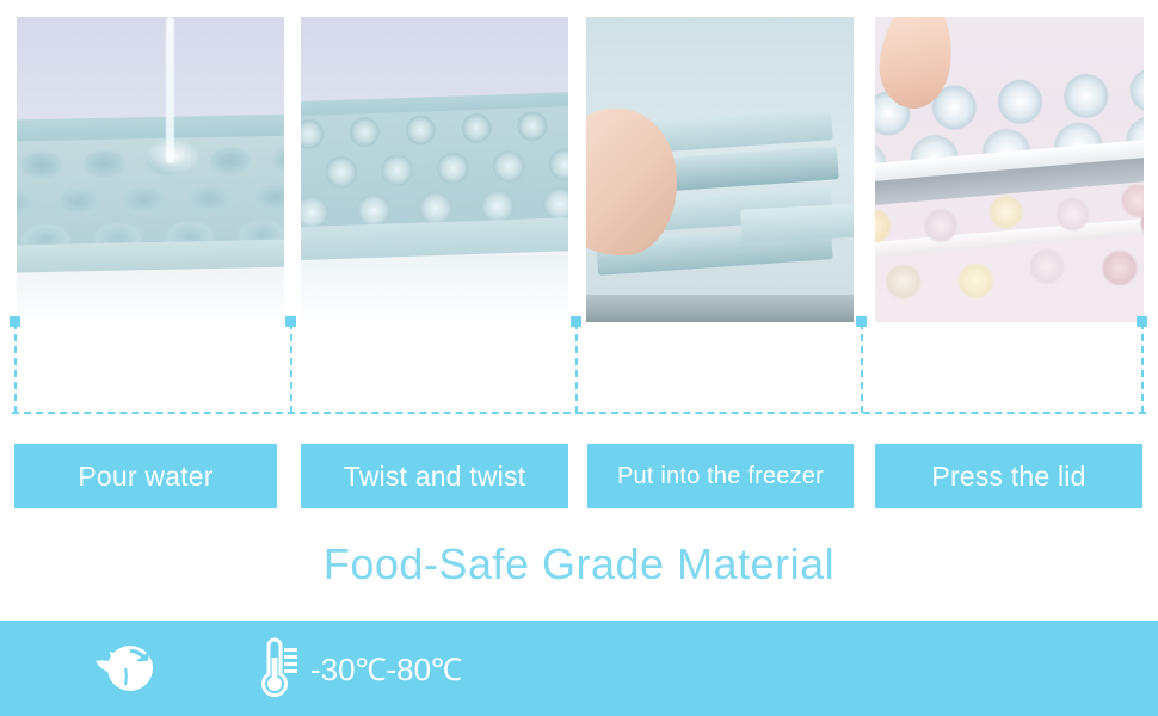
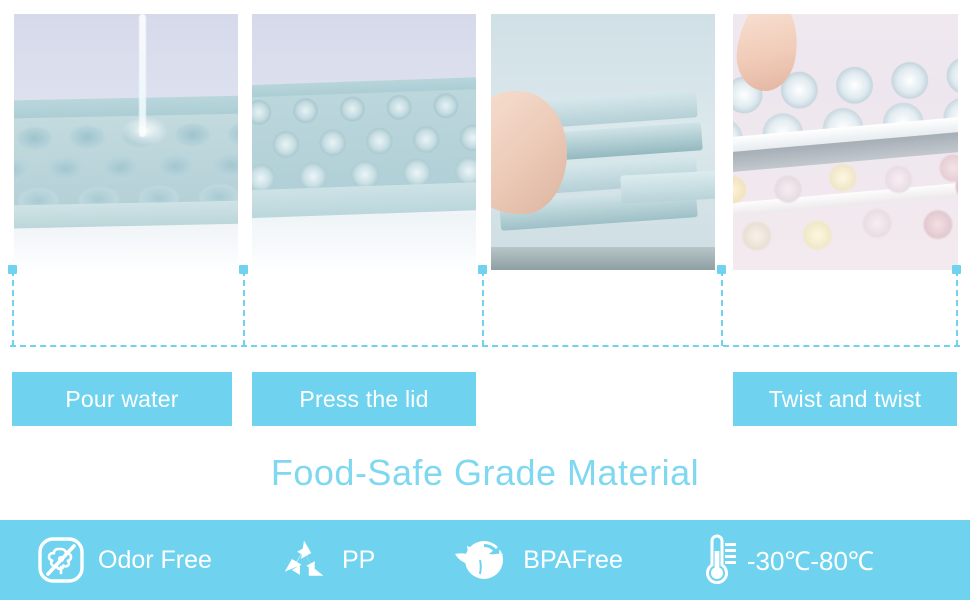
  Pour water
- Twist and twist
+ Press the lid
- Put into the freezer
- Press the lid
+ Twist and twist
  Food-Safe Grade Material
+ Odor Free
+ PP
+ BPAFree
  -30℃-80℃
